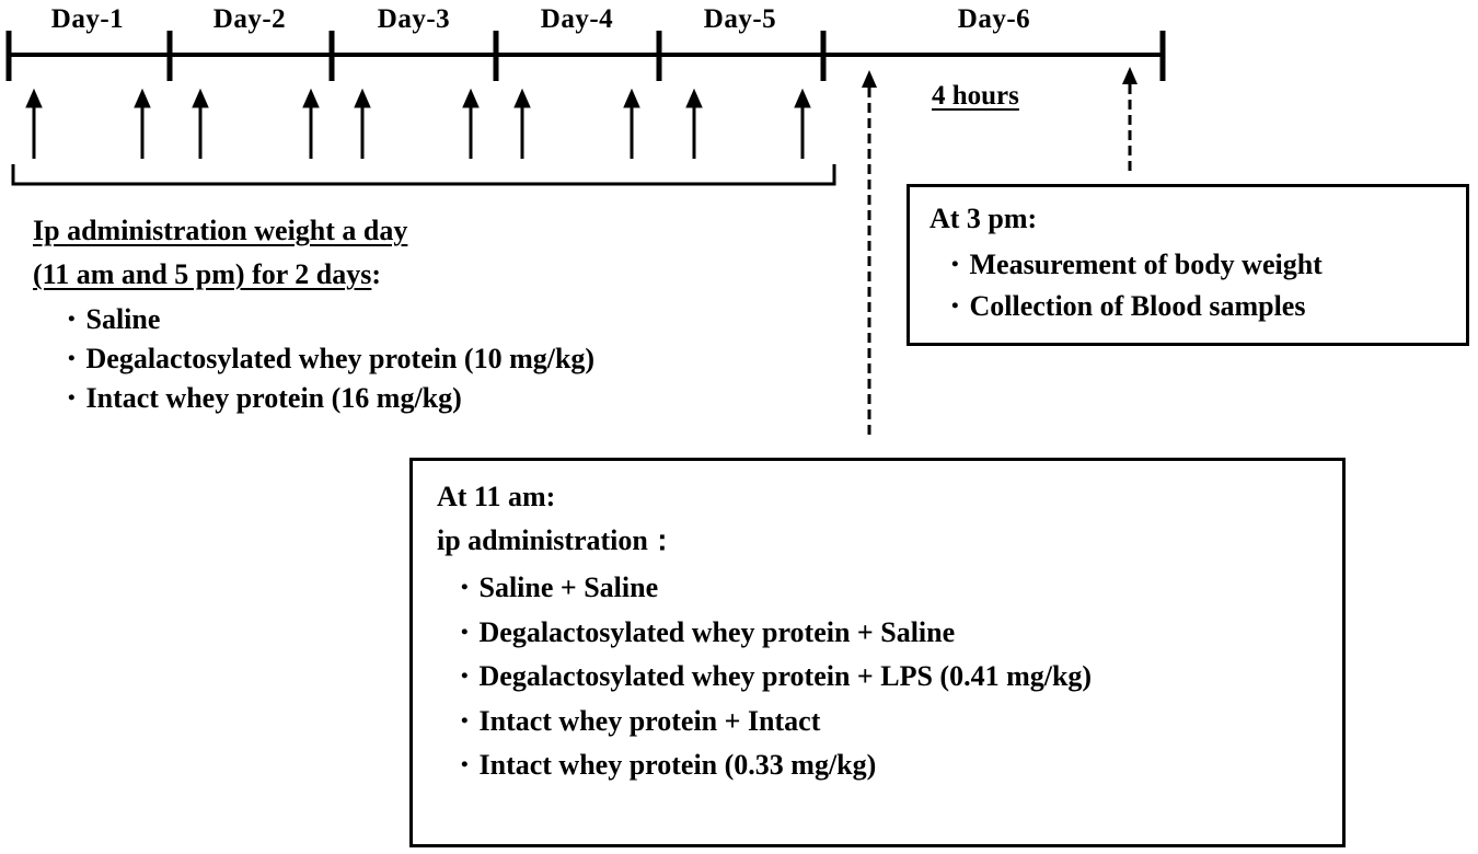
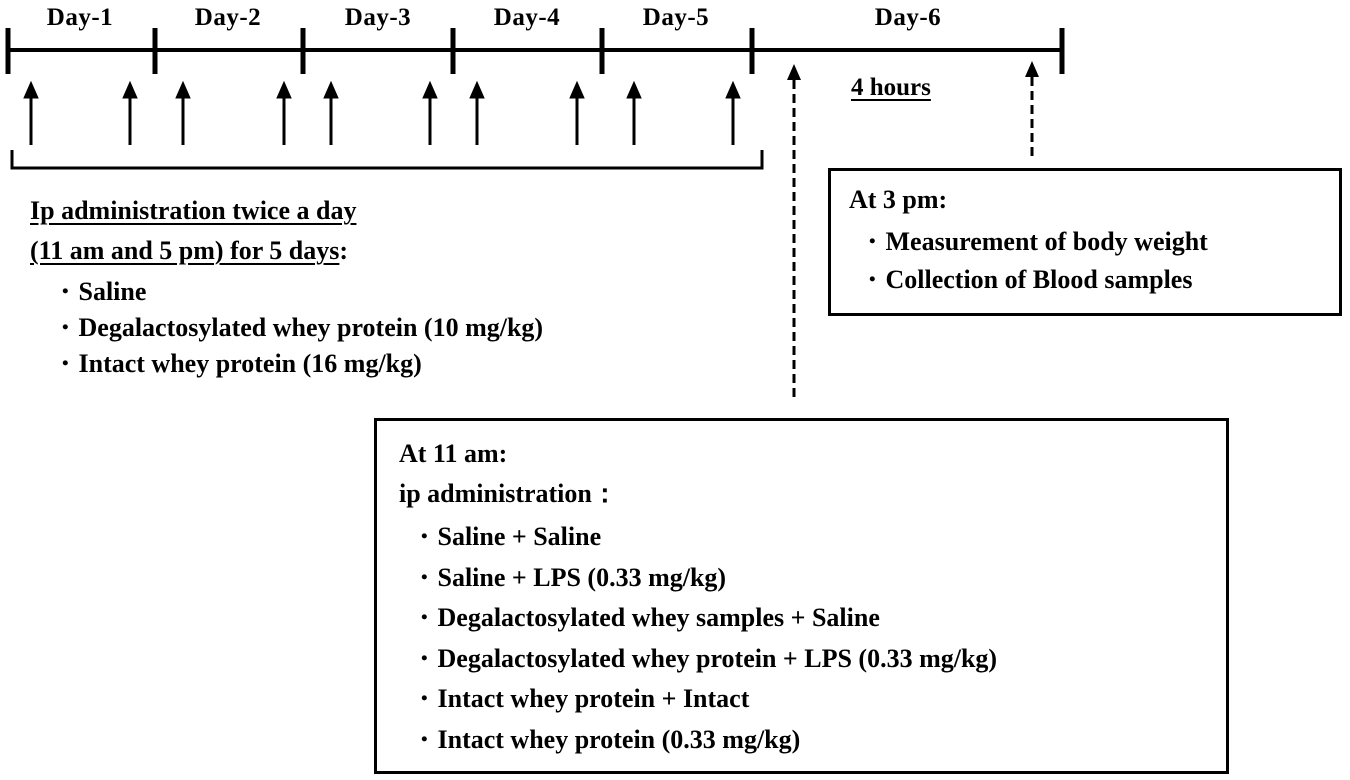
  Day-1
  Day-2
  Day-3
  Day-4
  Day-5
  Day-6
  4 hours
- Ip administration weight a day
+ Ip administration twice a day
- (11 am and 5 pm) for 2 days:
+ (11 am and 5 pm) for 5 days:
  ・ Saline
  ・ Degalactosylated whey protein (10 mg/kg)
  ・ Intact whey protein (16 mg/kg)
  At 3 pm:
  ・ Measurement of body weight
  ・ Collection of Blood samples
  At 11 am:
  ip administration：
  ・ Saline + Saline
+ ・ Saline + LPS (0.33 mg/kg)
- ・ Degalactosylated whey protein + Saline
+ ・ Degalactosylated whey samples + Saline
- ・ Degalactosylated whey protein + LPS (0.41 mg/kg)
+ ・ Degalactosylated whey protein + LPS (0.33 mg/kg)
  ・ Intact whey protein + Intact
  ・ Intact whey protein (0.33 mg/kg)
